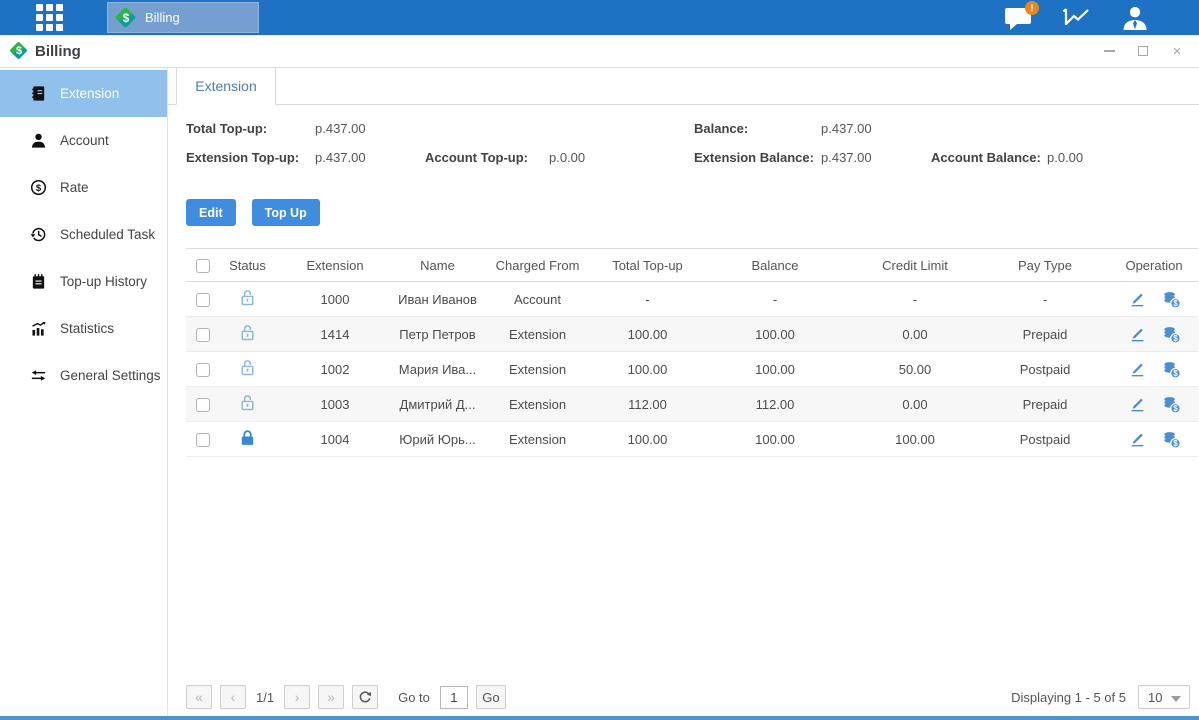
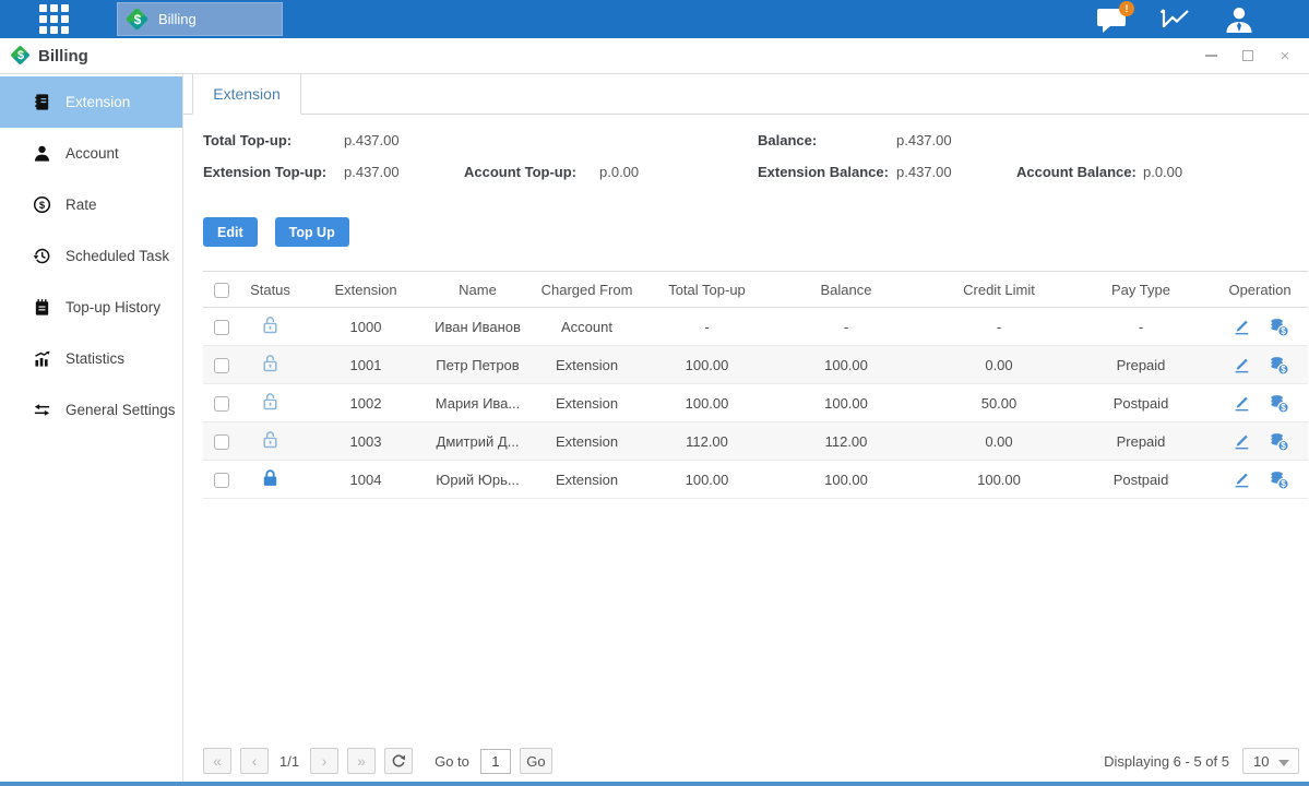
  $
  Billing
  !
  $
  Billing
  ×
  Extension
  Account
  $
  Rate
  Scheduled Task
  Top-up History
  Statistics
  General Settings
  Extension
  Total Top-up:
  p.437.00
  Extension Top-up:
  p.437.00
  Account Top-up:
  p.0.00
  Balance:
  p.437.00
  Extension Balance:
  p.437.00
  Account Balance:
  p.0.00
  Edit
  Top Up
  	Status	Extension	Name	Charged From	Total Top-up	Balance	Credit Limit	Pay Type	Operation
  		1000	Иван Иванов	Account	-	-	-	-	$
- 		1414	Петр Петров	Extension	100.00	100.00	0.00	Prepaid	$
+ 		1001	Петр Петров	Extension	100.00	100.00	0.00	Prepaid	$
  		1002	Мария Ива...	Extension	100.00	100.00	50.00	Postpaid	$
  		1003	Дмитрий Д...	Extension	112.00	112.00	0.00	Prepaid	$
  		1004	Юрий Юрь...	Extension	100.00	100.00	100.00	Postpaid	$
  «
  ‹
  1/1
  ›
  »
  Go to
  1
  Go
- Displaying 1 - 5 of 5
+ Displaying 6 - 5 of 5
  10
